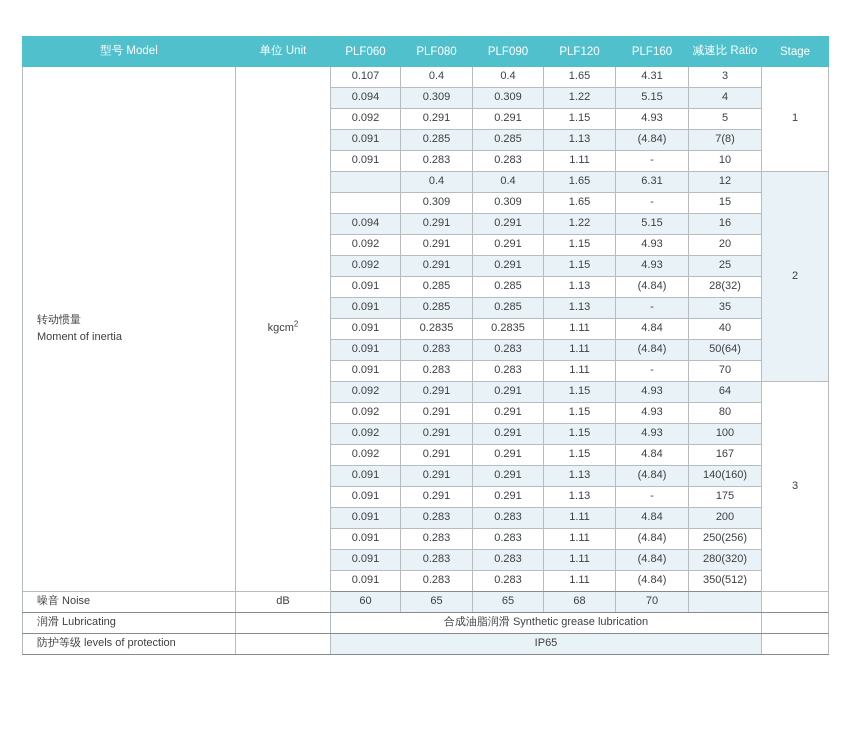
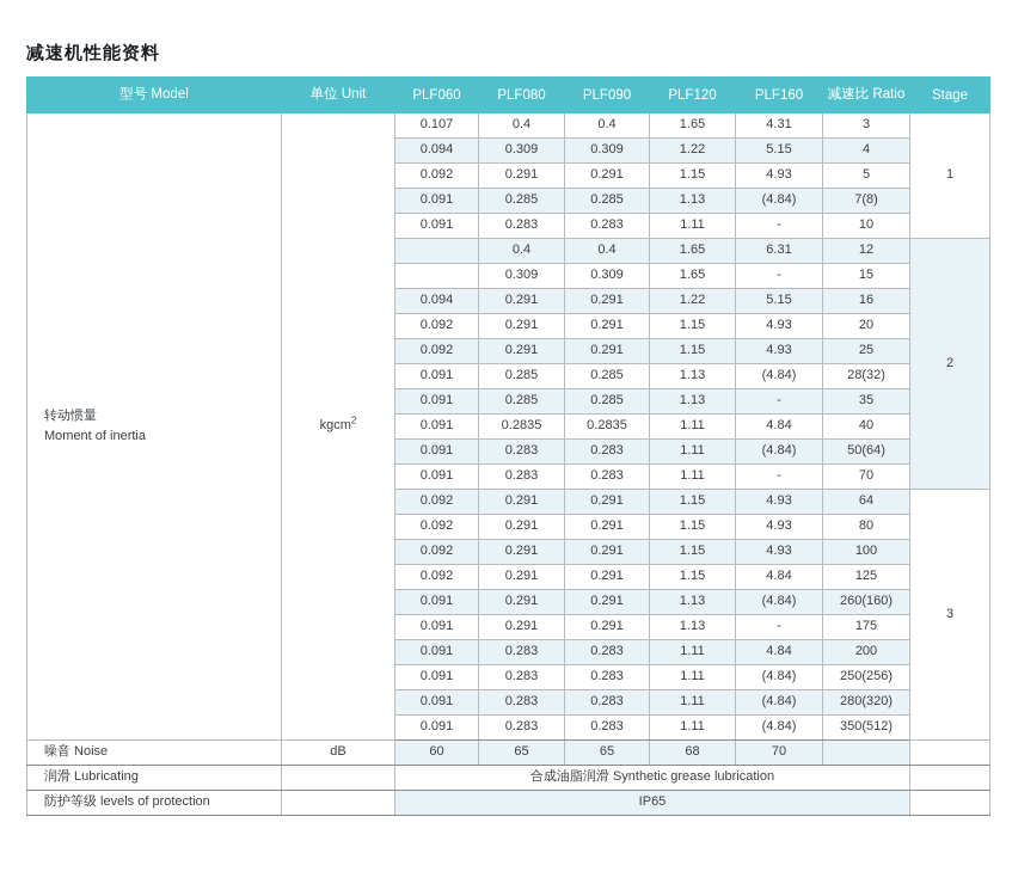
+ 减速机性能资料
  型号 Model	单位 Unit	PLF060	PLF080	PLF090	PLF120	PLF160	减速比 Ratio	Stage
  转动惯量Moment of inertia	kgcm2	0.107	0.4	0.4	1.65	4.31	3	1
  0.094	0.309	0.309	1.22	5.15	4
  0.092	0.291	0.291	1.15	4.93	5
  0.091	0.285	0.285	1.13	(4.84)	7(8)
  0.091	0.283	0.283	1.11	-	10
  	0.4	0.4	1.65	6.31	12	2
  	0.309	0.309	1.65	-	15
  0.094	0.291	0.291	1.22	5.15	16
  0.092	0.291	0.291	1.15	4.93	20
  0.092	0.291	0.291	1.15	4.93	25
  0.091	0.285	0.285	1.13	(4.84)	28(32)
  0.091	0.285	0.285	1.13	-	35
  0.091	0.2835	0.2835	1.11	4.84	40
  0.091	0.283	0.283	1.11	(4.84)	50(64)
  0.091	0.283	0.283	1.11	-	70
  0.092	0.291	0.291	1.15	4.93	64	3
  0.092	0.291	0.291	1.15	4.93	80
  0.092	0.291	0.291	1.15	4.93	100
- 0.092	0.291	0.291	1.15	4.84	167
+ 0.092	0.291	0.291	1.15	4.84	125
- 0.091	0.291	0.291	1.13	(4.84)	140(160)
+ 0.091	0.291	0.291	1.13	(4.84)	260(160)
  0.091	0.291	0.291	1.13	-	175
  0.091	0.283	0.283	1.11	4.84	200
  0.091	0.283	0.283	1.11	(4.84)	250(256)
  0.091	0.283	0.283	1.11	(4.84)	280(320)
  0.091	0.283	0.283	1.11	(4.84)	350(512)
  噪音 Noise	dB	60	65	65	68	70
  润滑 Lubricating		合成油脂润滑 Synthetic grease lubrication
  防护等级 levels of protection		IP65
